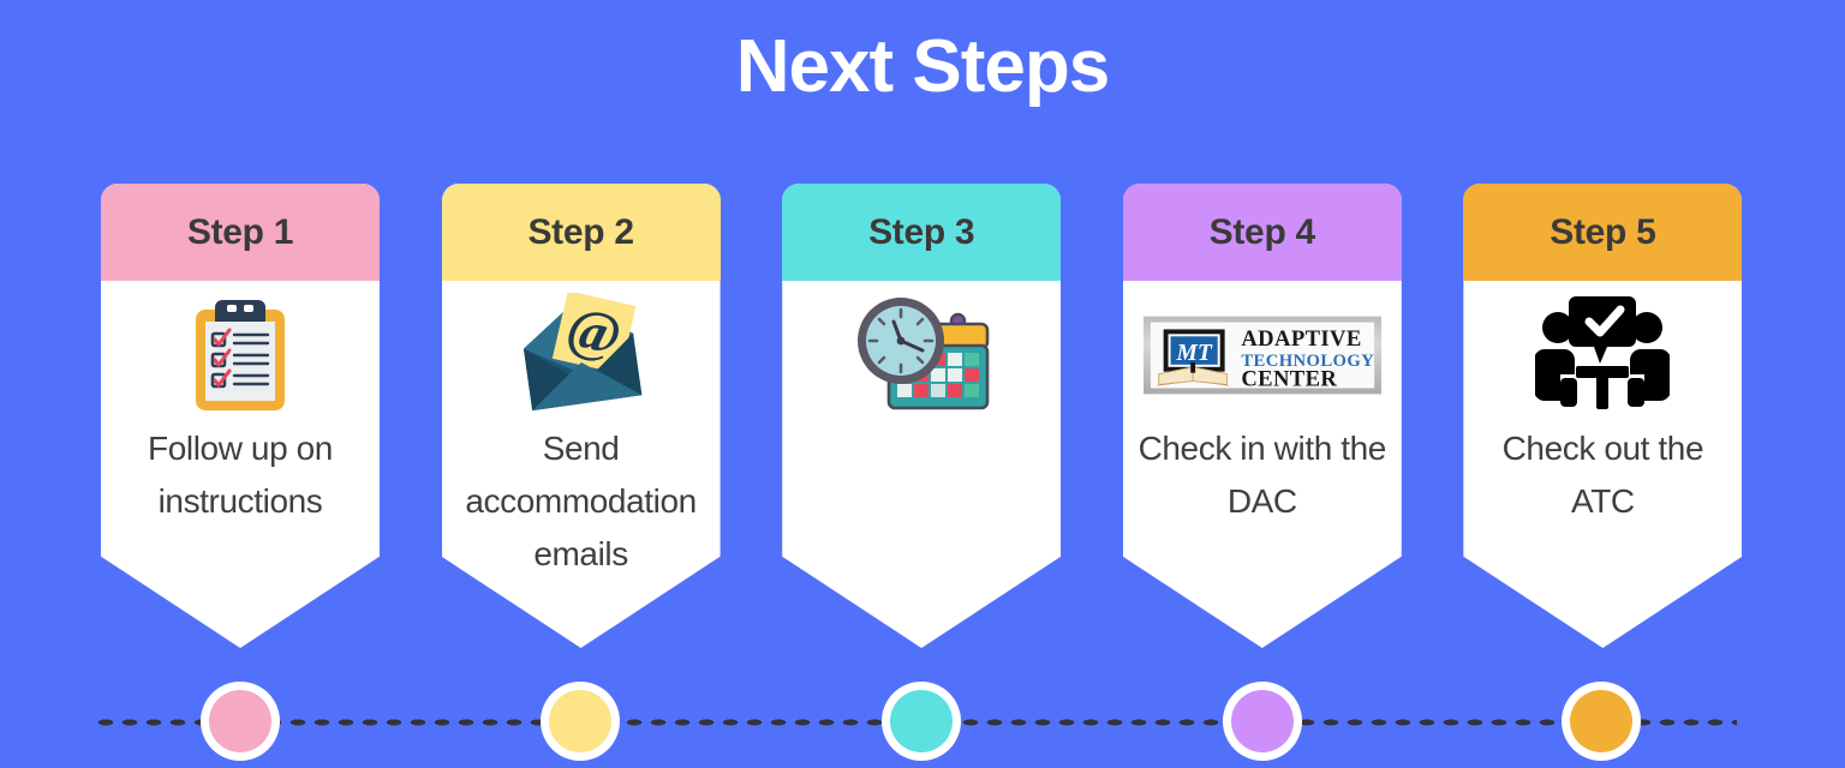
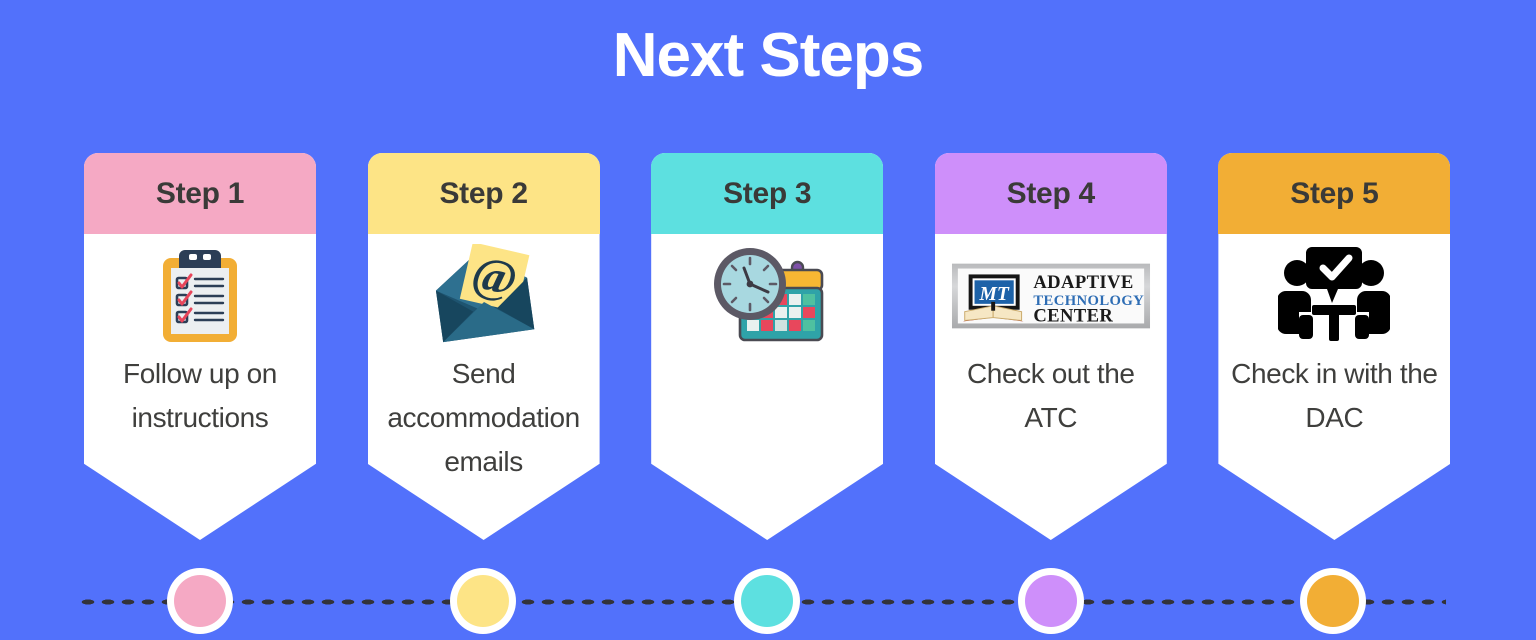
  Next Steps
  Step 1
  Follow up on instructions
  Step 2
  Send accommodation emails
  Step 3
  Step 4
  MT
  ADAPTIVE
  TECHNOLOGY
  CENTER
- Check in with the DAC
+ Check out the ATC
  Step 5
- Check out the ATC
+ Check in with the DAC
